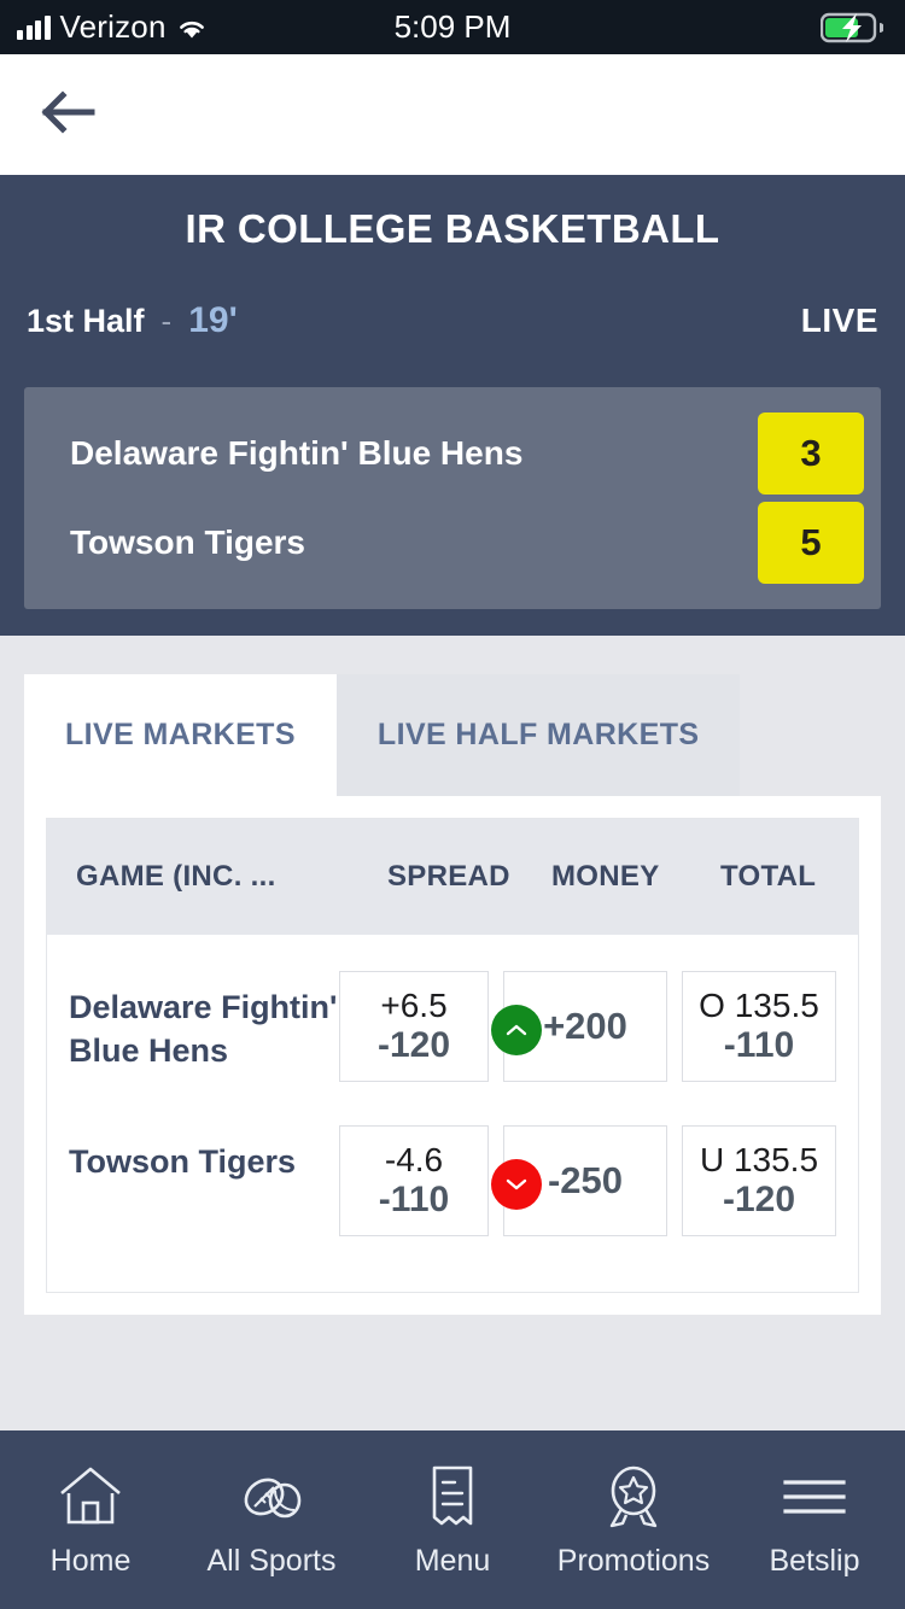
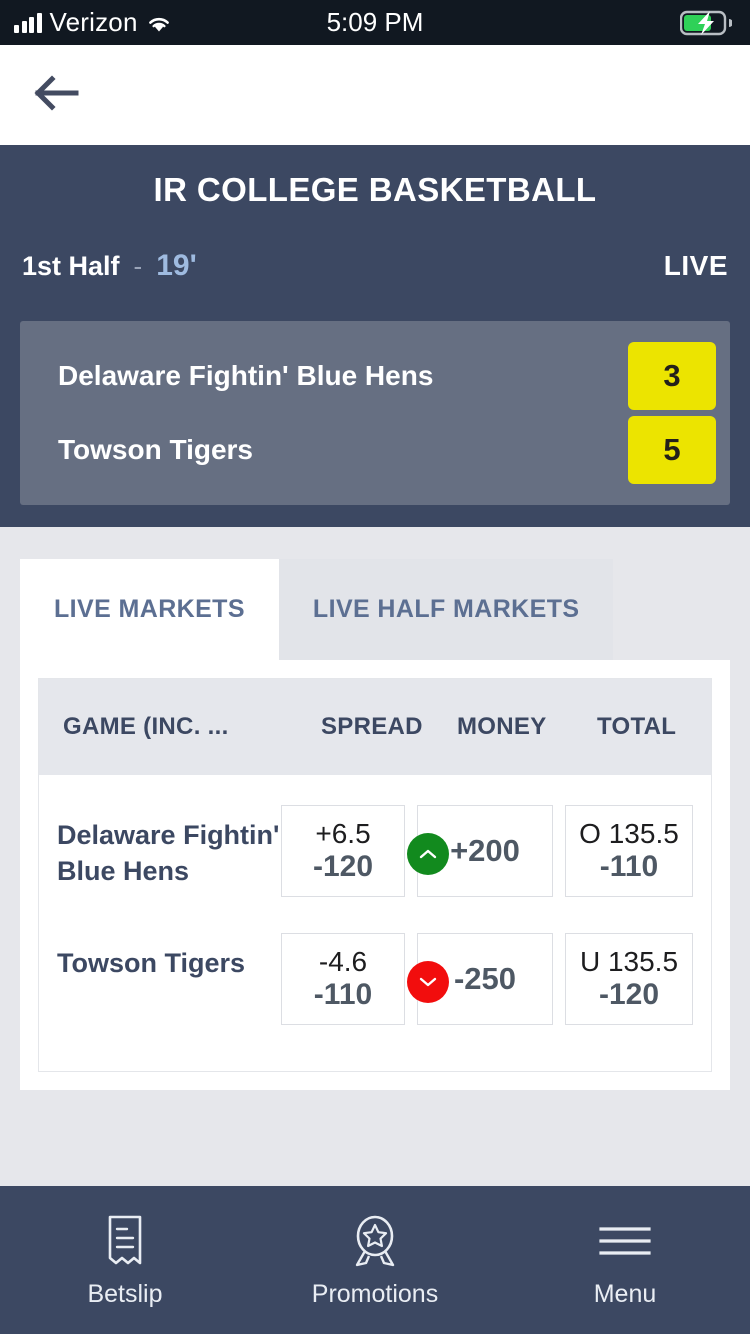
  Verizon
  5:09 PM
  IR COLLEGE BASKETBALL
  1st Half
  -
  19'
  LIVE
  Delaware Fightin' Blue Hens
  3
  Towson Tigers
  5
  LIVE MARKETS
  LIVE HALF MARKETS
  GAME (INC. ...
  SPREAD
  MONEY
  TOTAL
  Delaware Fightin' Blue Hens
  +6.5
  -120
  +200
  O 135.5
  -110
  Towson Tigers
  -4.6
  -110
  -250
  U 135.5
  -120
- Home
- All Sports
- Menu
+ Betslip
  Promotions
- Betslip
+ Menu
